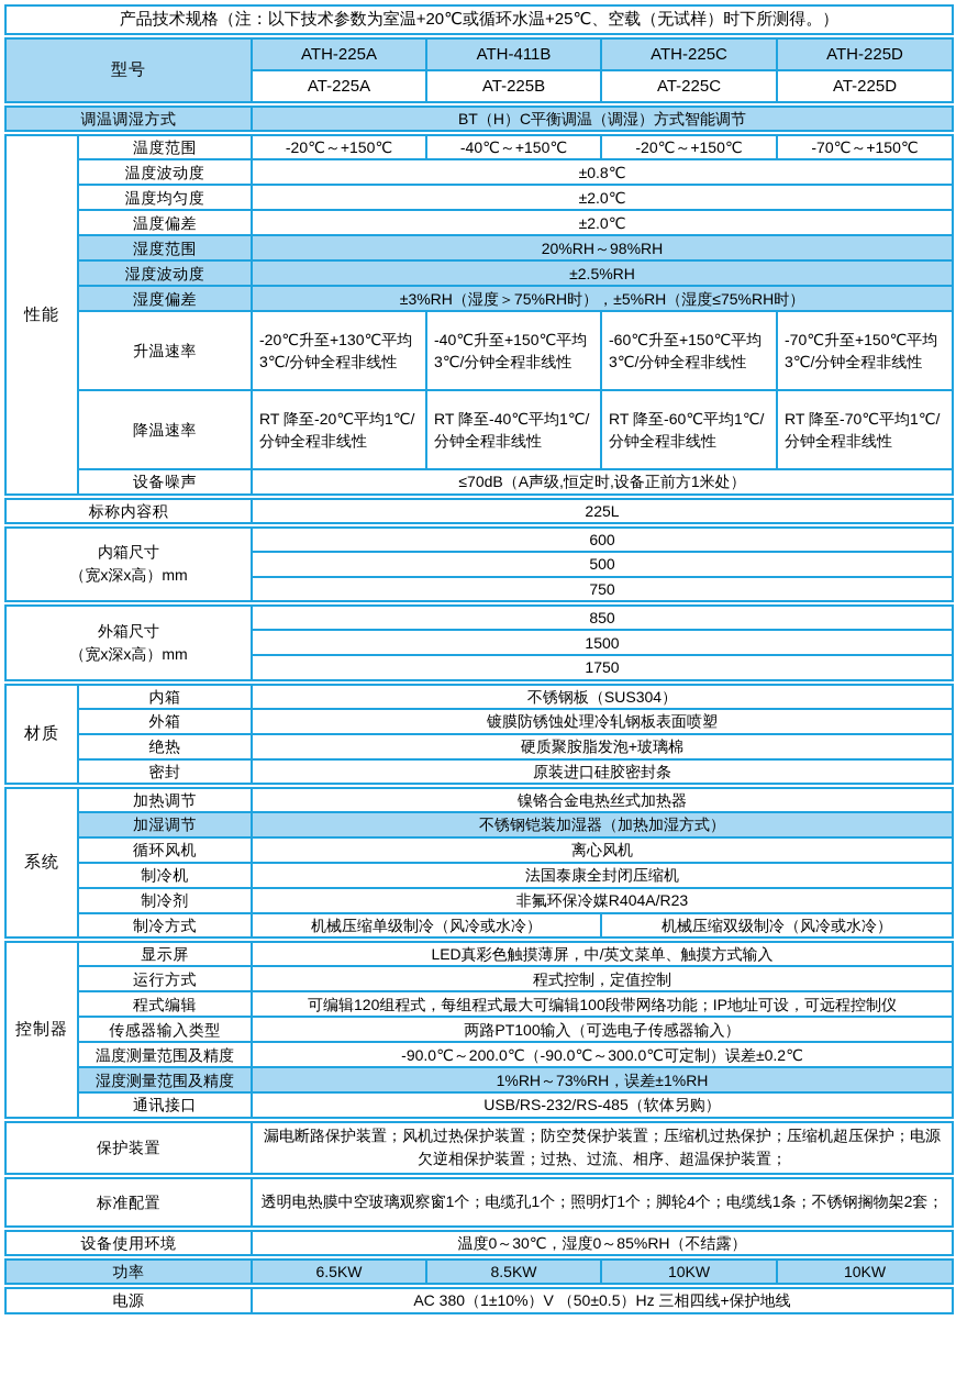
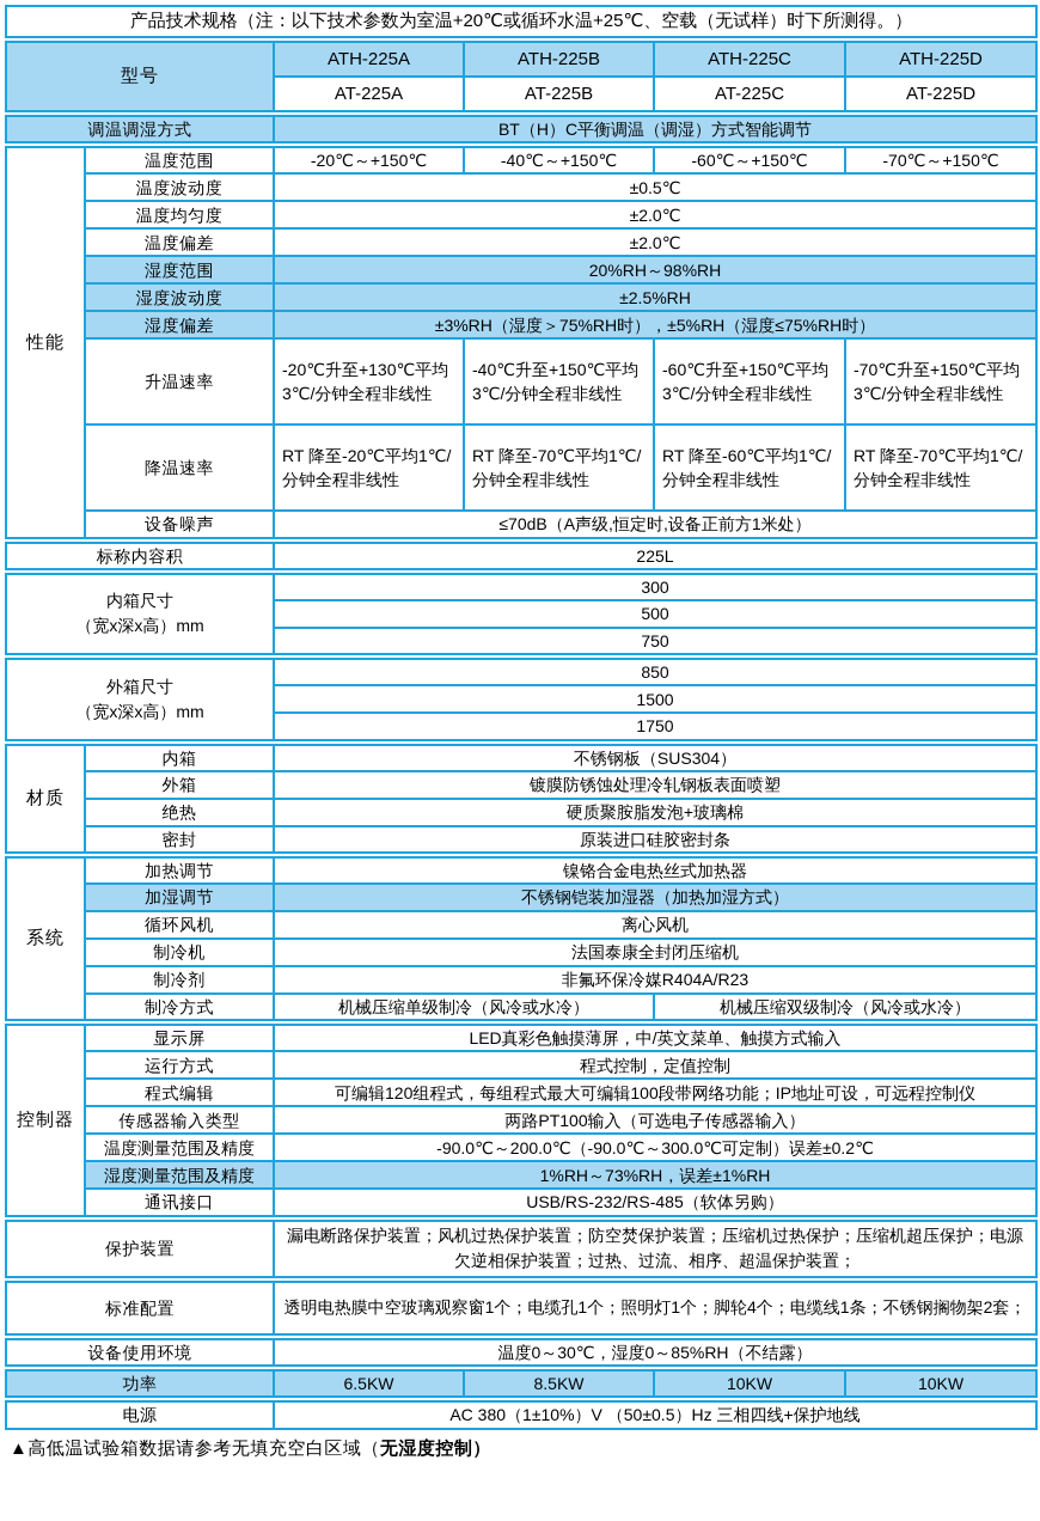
  产品技术规格（注：以下技术参数为室温+20℃或循环水温+25℃、空载（无试样）时下所测得。）
- 型号	ATH-225A	ATH-411B	ATH-225C	ATH-225D
+ 型号	ATH-225A	ATH-225B	ATH-225C	ATH-225D
  AT-225A	AT-225B	AT-225C	AT-225D
  调温调湿方式	BT（H）C平衡调温（调湿）方式智能调节
- 性能	温度范围	-20℃～+150℃	-40℃～+150℃	-20℃～+150℃	-70℃～+150℃
+ 性能	温度范围	-20℃～+150℃	-40℃～+150℃	-60℃～+150℃	-70℃～+150℃
- 温度波动度	±0.8℃
+ 温度波动度	±0.5℃
  温度均匀度	±2.0℃
  温度偏差	±2.0℃
  湿度范围	20%RH～98%RH
  湿度波动度	±2.5%RH
  湿度偏差	±3%RH（湿度＞75%RH时），±5%RH（湿度≤75%RH时）
  升温速率	-20℃升至+130℃平均3℃/分钟全程非线性	-40℃升至+150℃平均3℃/分钟全程非线性	-60℃升至+150℃平均3℃/分钟全程非线性	-70℃升至+150℃平均3℃/分钟全程非线性
- 降温速率	RT 降至-20℃平均1℃/分钟全程非线性	RT 降至-40℃平均1℃/分钟全程非线性	RT 降至-60℃平均1℃/分钟全程非线性	RT 降至-70℃平均1℃/分钟全程非线性
+ 降温速率	RT 降至-20℃平均1℃/分钟全程非线性	RT 降至-70℃平均1℃/分钟全程非线性	RT 降至-60℃平均1℃/分钟全程非线性	RT 降至-70℃平均1℃/分钟全程非线性
  设备噪声	≤70dB（A声级,恒定时,设备正前方1米处）
  标称内容积	225L
- 内箱尺寸 （宽x深x高）mm	600
+ 内箱尺寸 （宽x深x高）mm	300
  500
  750
  外箱尺寸 （宽x深x高）mm	850
  1500
  1750
  材质	内箱	不锈钢板（SUS304）
  外箱	镀膜防锈蚀处理冷轧钢板表面喷塑
  绝热	硬质聚胺脂发泡+玻璃棉
  密封	原装进口硅胶密封条
  系统	加热调节	镍铬合金电热丝式加热器
  加湿调节	不锈钢铠装加湿器（加热加湿方式）
  循环风机	离心风机
  制冷机	法国泰康全封闭压缩机
  制冷剂	非氟环保冷媒R404A/R23
  制冷方式	机械压缩单级制冷（风冷或水冷）	机械压缩双级制冷（风冷或水冷）
  控制器	显示屏	LED真彩色触摸薄屏，中/英文菜单、触摸方式输入
  运行方式	程式控制，定值控制
  程式编辑	可编辑120组程式，每组程式最大可编辑100段带网络功能；IP地址可设，可远程控制仪
  传感器输入类型	两路PT100输入（可选电子传感器输入）
  温度测量范围及精度	-90.0℃～200.0℃（-90.0℃～300.0℃可定制）误差±0.2℃
  湿度测量范围及精度	1%RH～73%RH，误差±1%RH
  通讯接口	USB/RS-232/RS-485（软体另购）
  保护装置	漏电断路保护装置；风机过热保护装置；防空焚保护装置；压缩机过热保护；压缩机超压保护；电源欠逆相保护装置；过热、过流、相序、超温保护装置；
  标准配置	透明电热膜中空玻璃观察窗1个；电缆孔1个；照明灯1个；脚轮4个；电缆线1条；不锈钢搁物架2套；
  设备使用环境	温度0～30℃，湿度0～85%RH（不结露）
  功率	6.5KW	8.5KW	10KW	10KW
  电源	AC 380（1±10%）V （50±0.5）Hz 三相四线+保护地线
+ ▲高低温试验箱数据请参考无填充空白区域（无湿度控制）
